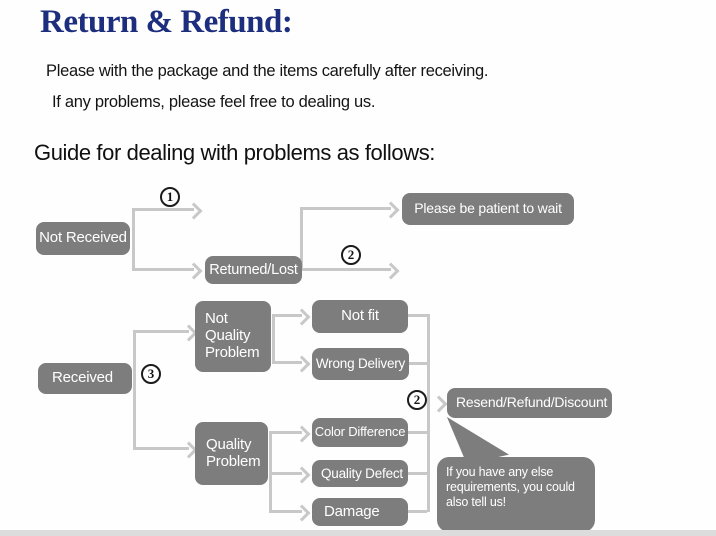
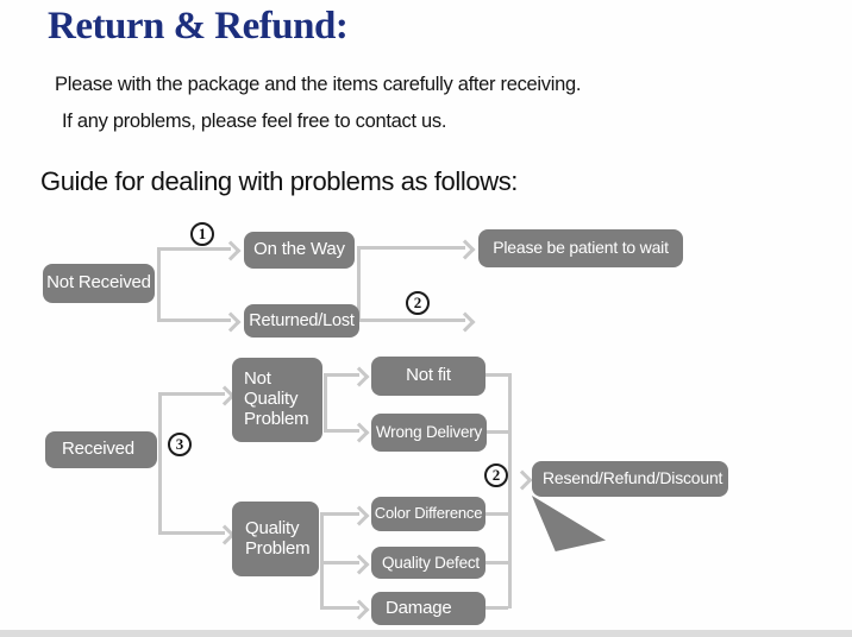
  Return & Refund:
  Please with the package and the items carefully after receiving.
- If any problems, please feel free to dealing us.
+ If any problems, please feel free to contact us.
  Guide for dealing with problems as follows:
  1
  2
  3
  2
  Not Received
+ On the Way
  Returned/Lost
  Please be patient to wait
  Received
  Not Quality Problem
  Not fit
  Wrong Delivery
  Quality Problem
  Color Difference
  Quality Defect
  Damage
  Resend/Refund/Discount
- If you have any else requirements, you could also tell us!
